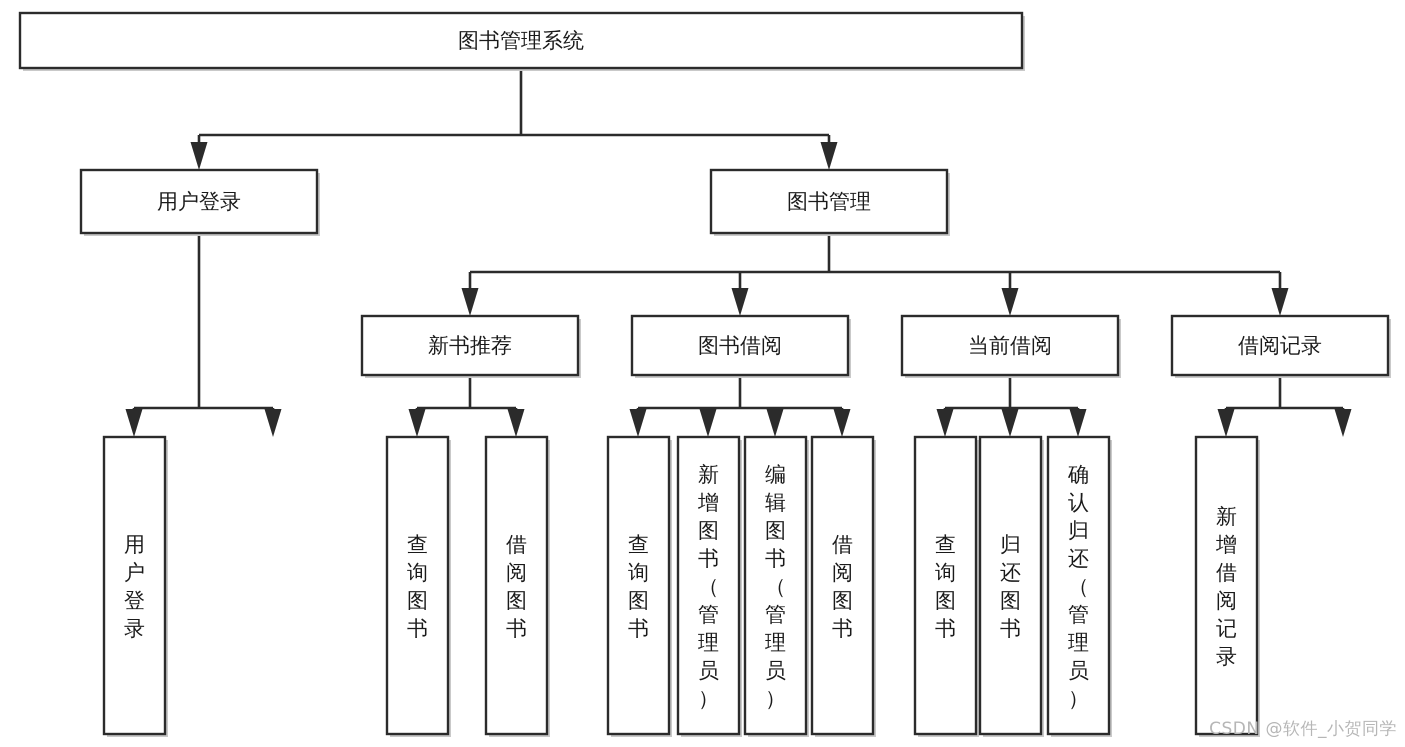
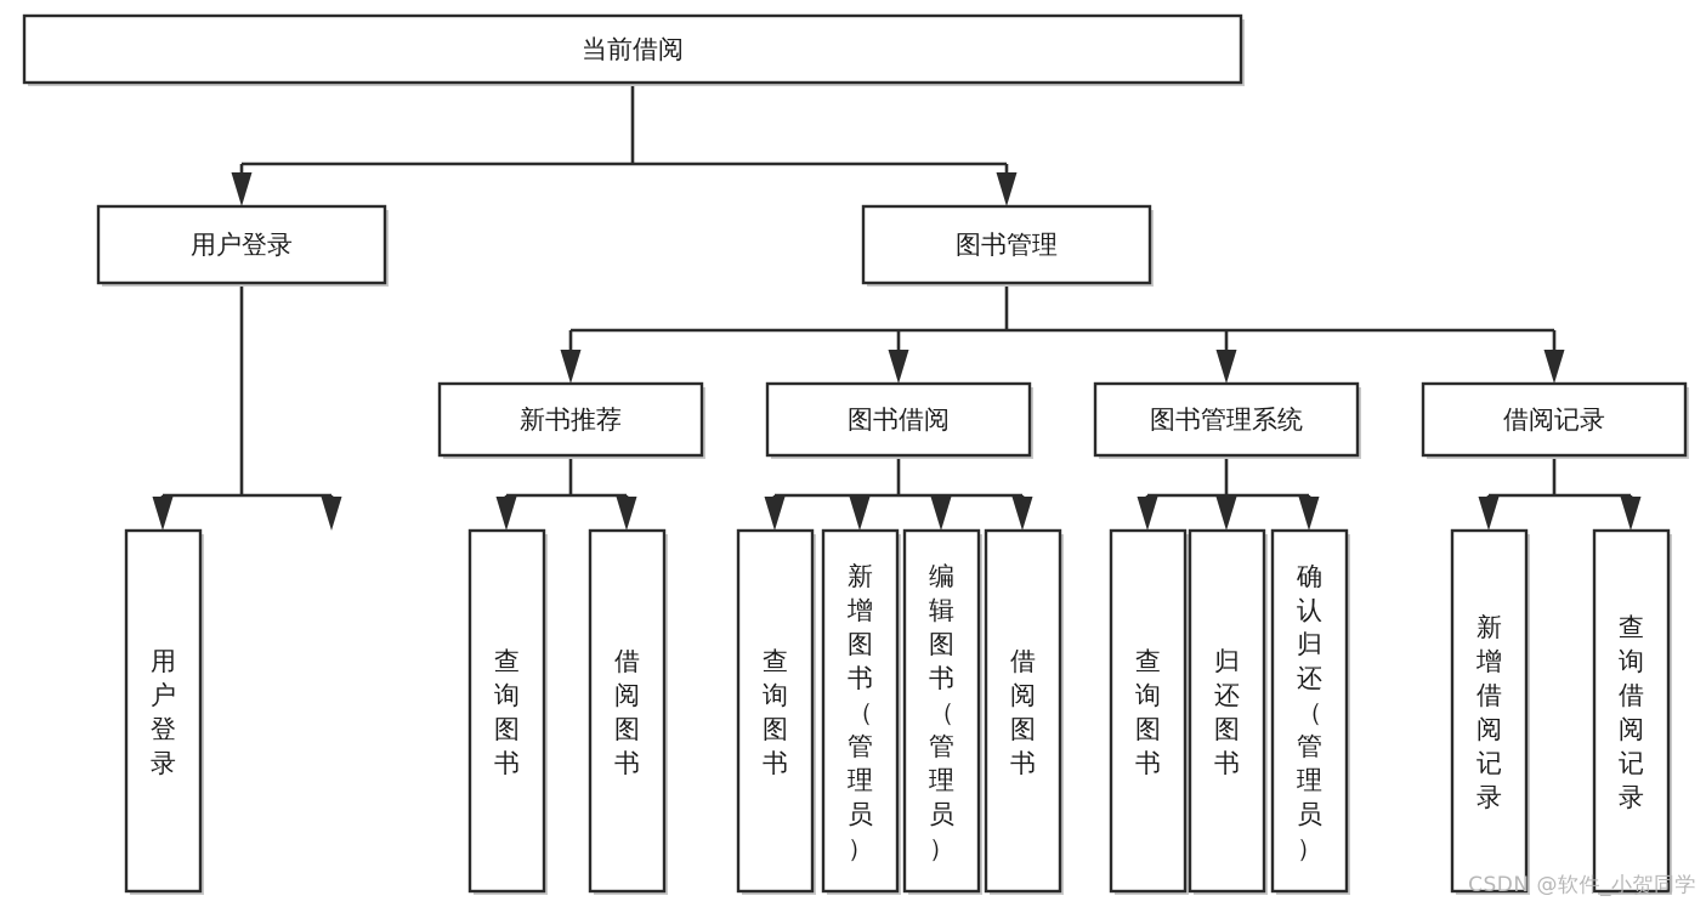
- 图书管理系统
+ 当前借阅
  用户登录
  图书管理
  新书推荐
  图书借阅
- 当前借阅
+ 图书管理系统
  借阅记录
  用户登录
  查询图书
  借阅图书
  查询图书
  新增图书（管理员）
  编辑图书（管理员）
  借阅图书
  查询图书
  归还图书
  确认归还（管理员）
  新增借阅记录
+ 查询借阅记录
  CSDN @软件_小贺同学
